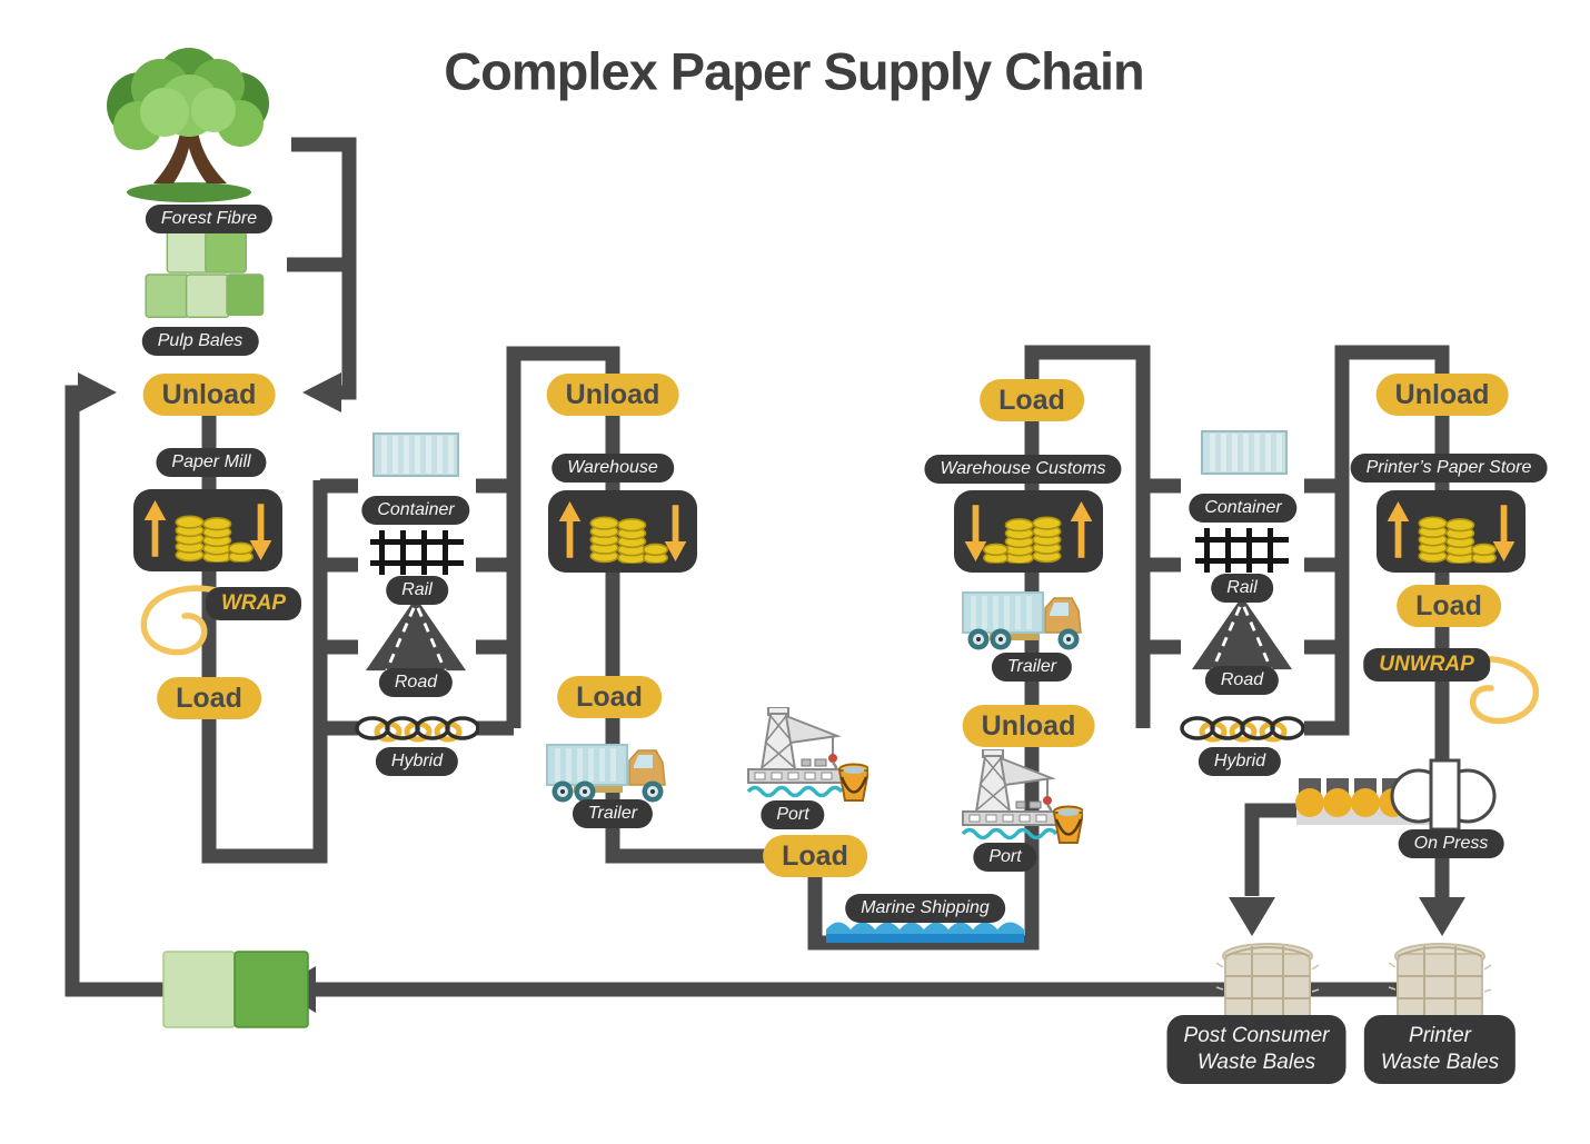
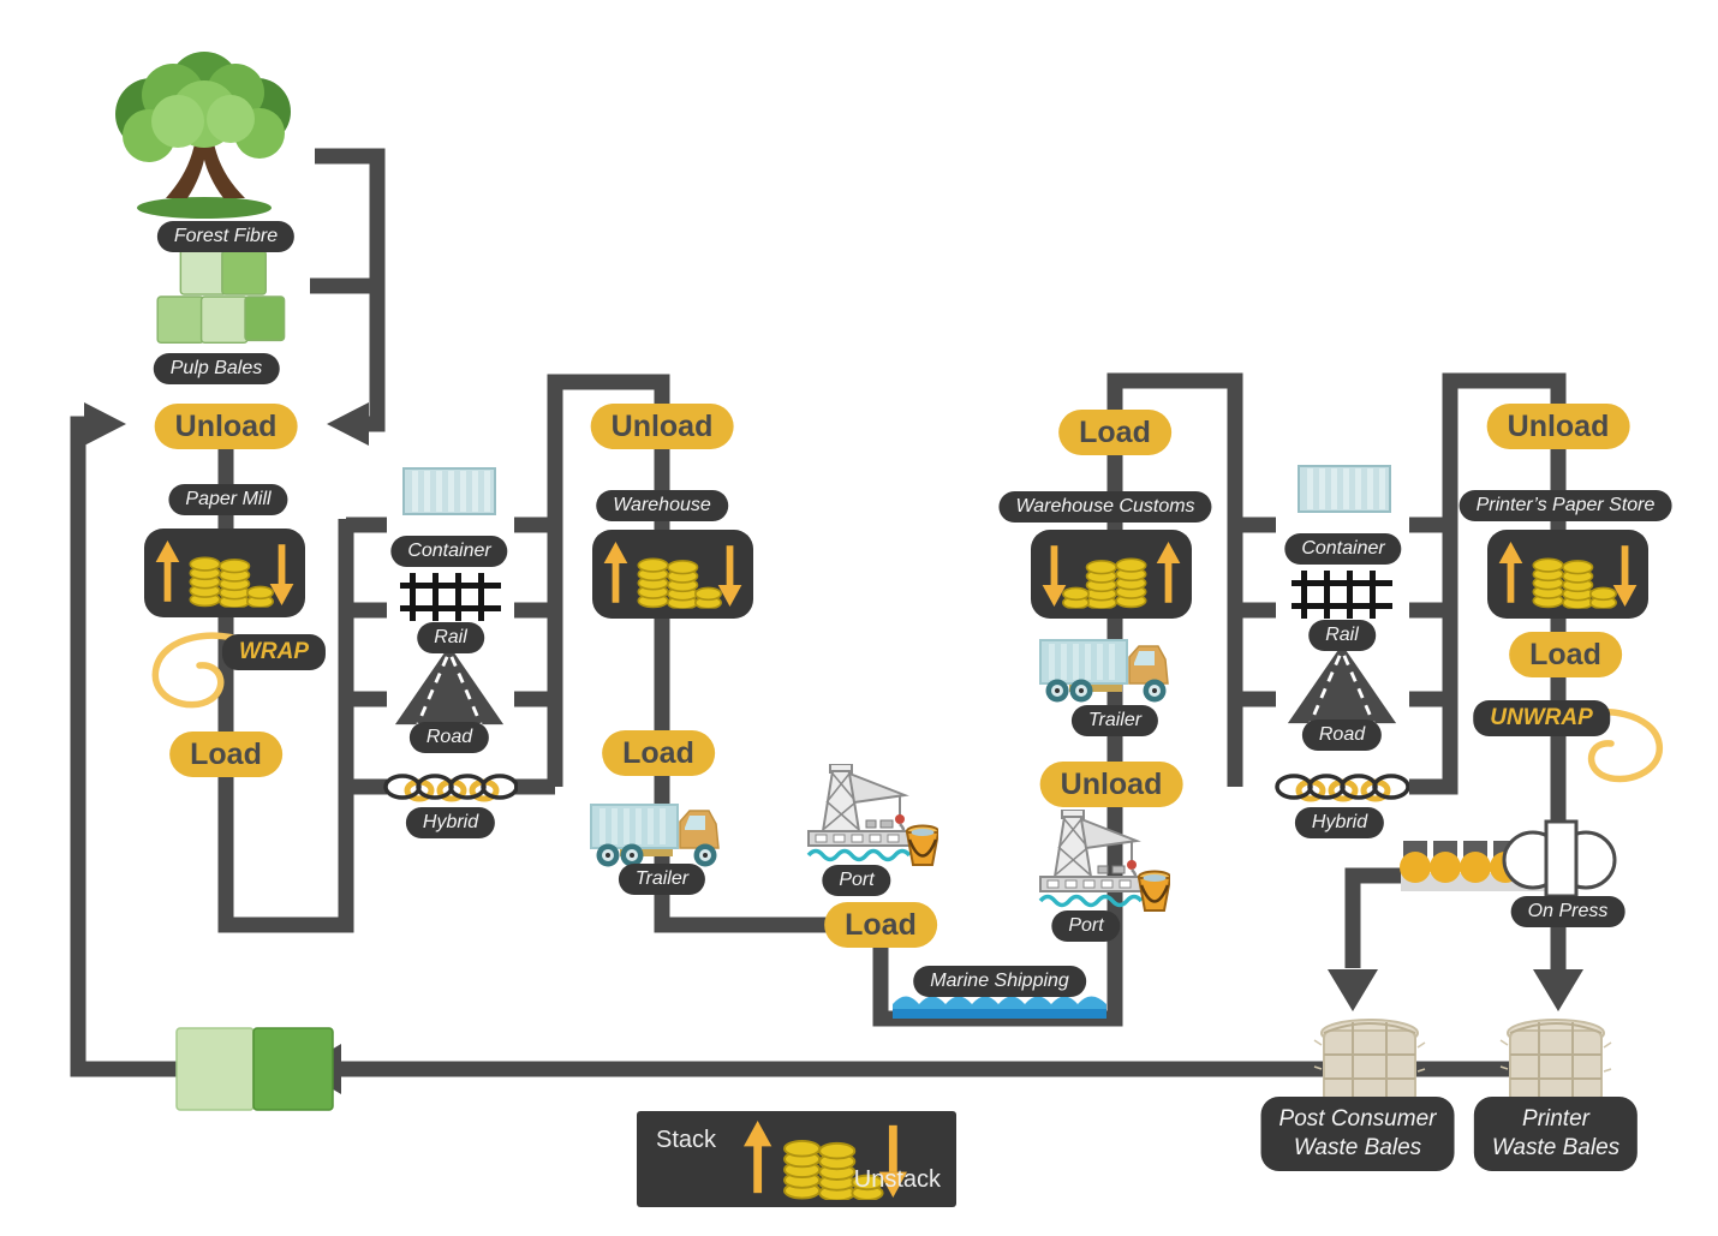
- Complex Paper Supply Chain
  Unload
  Load
  Unload
  Load
  Load
  Load
  Unload
  Unload
  Load
  Forest Fibre
  Pulp Bales
  Paper Mill
  Container
  Rail
  Road
  Hybrid
  Warehouse
  Trailer
  Port
  Marine Shipping
  Warehouse Customs
  Trailer
  Port
  Container
  Rail
  Road
  Hybrid
  Printer’s Paper Store
  On Press
  WRAP
  UNWRAP
  Post Consumer
  Waste Bales
  Printer
  Waste Bales
+ Stack
+ Unstack
